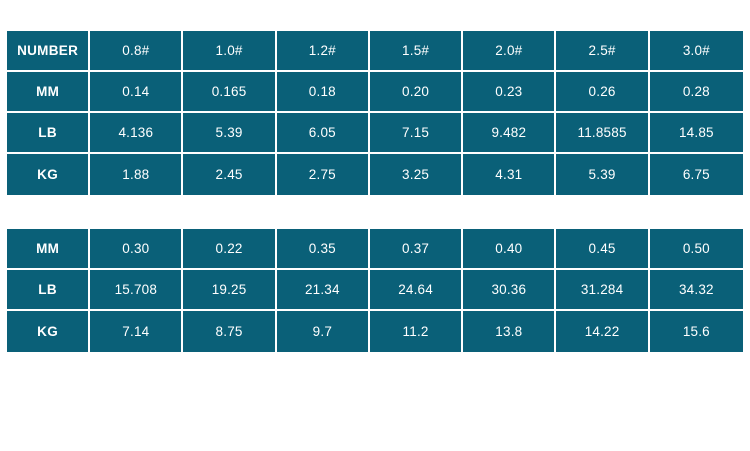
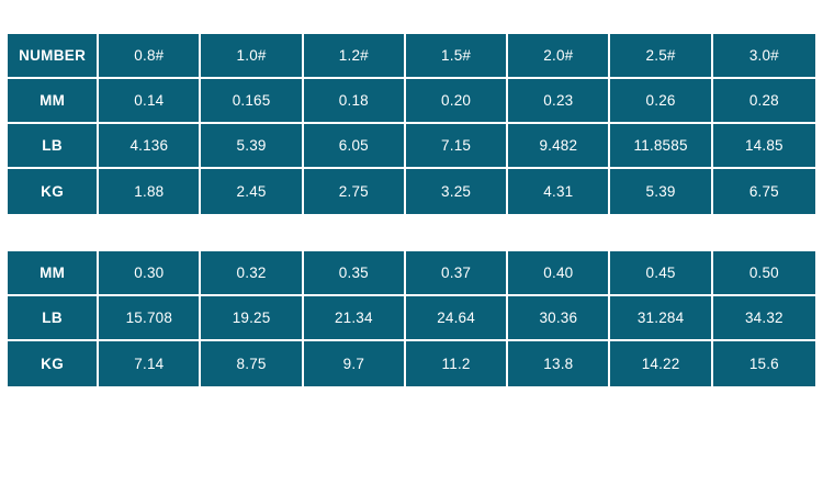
  NUMBER	0.8#	1.0#	1.2#	1.5#	2.0#	2.5#	3.0#
  MM	0.14	0.165	0.18	0.20	0.23	0.26	0.28
  LB	4.136	5.39	6.05	7.15	9.482	11.8585	14.85
  KG	1.88	2.45	2.75	3.25	4.31	5.39	6.75
- MM	0.30	0.22	0.35	0.37	0.40	0.45	0.50
+ MM	0.30	0.32	0.35	0.37	0.40	0.45	0.50
  LB	15.708	19.25	21.34	24.64	30.36	31.284	34.32
  KG	7.14	8.75	9.7	11.2	13.8	14.22	15.6
